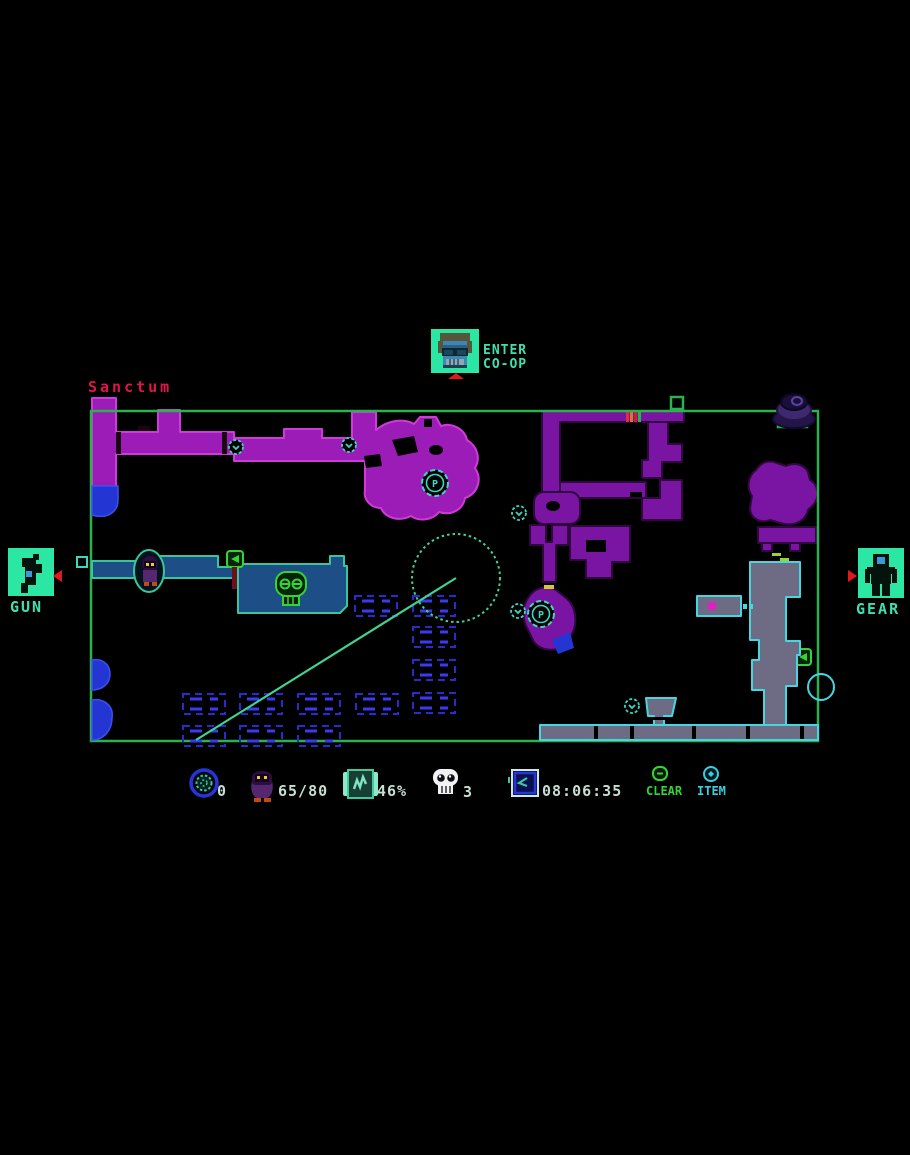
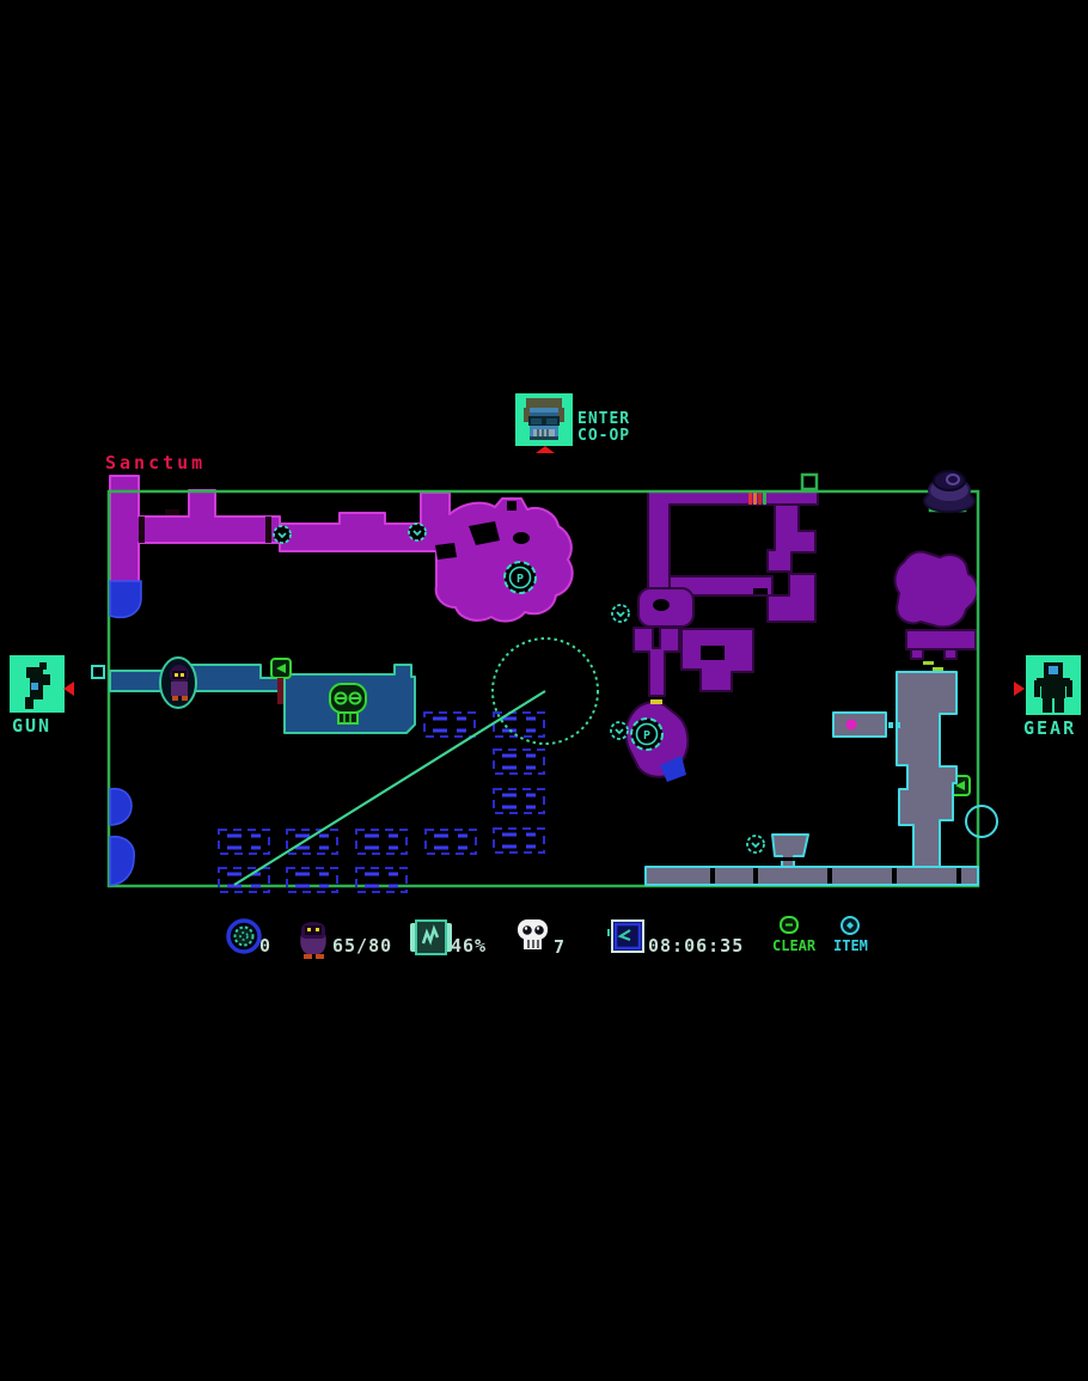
  P
  P
  ENTER
  CO-OP
  Sanctum
  GUN
  GEAR
  0
  65/80
  46%
- 3
+ 7
  08:06:35
  CLEAR
  ITEM
